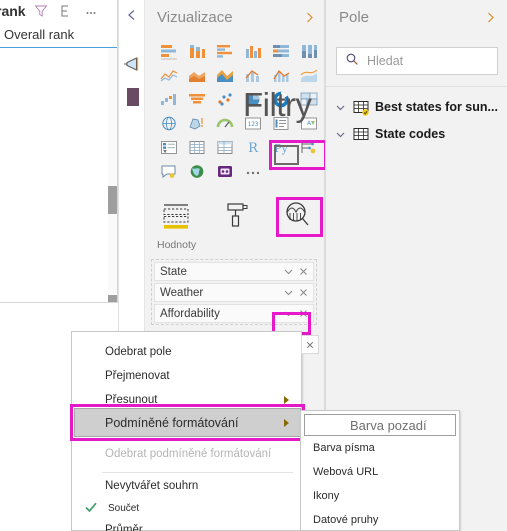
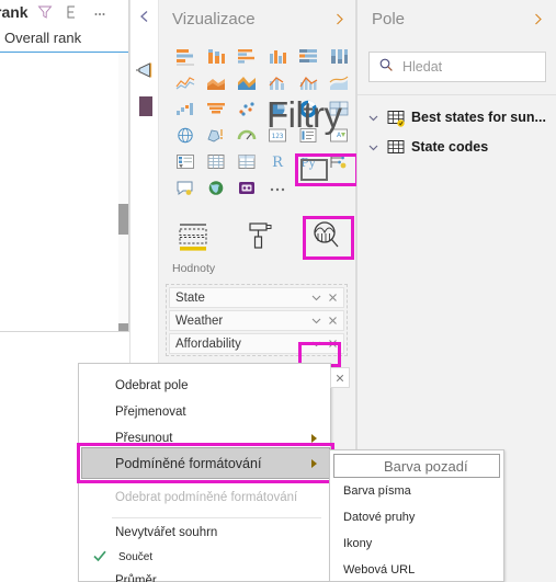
  ank
  Overall rank
  Vizualizace
  R
  Py
  Filtry
  Hodnoty
  State
  Weather
  Affordability
  Pole
  Hledat
  Best states for sun...
  State codes
  Odebrat pole
  Přejmenovat
  Přesunout
  Podmíněné formátování
  Odebrat podmíněné formátování
  Nevytvářet souhrn
  Součet
  Průměr
  Barva pozadí
  Barva písma
- Webová URL
+ Datové pruhy
  Ikony
- Datové pruhy
+ Webová URL
